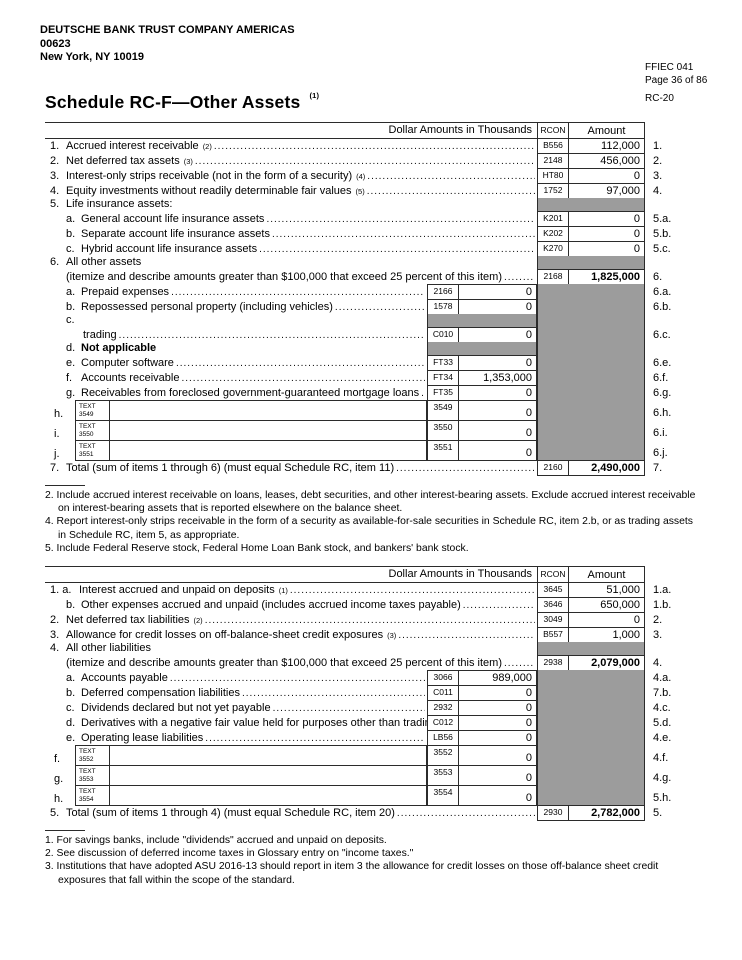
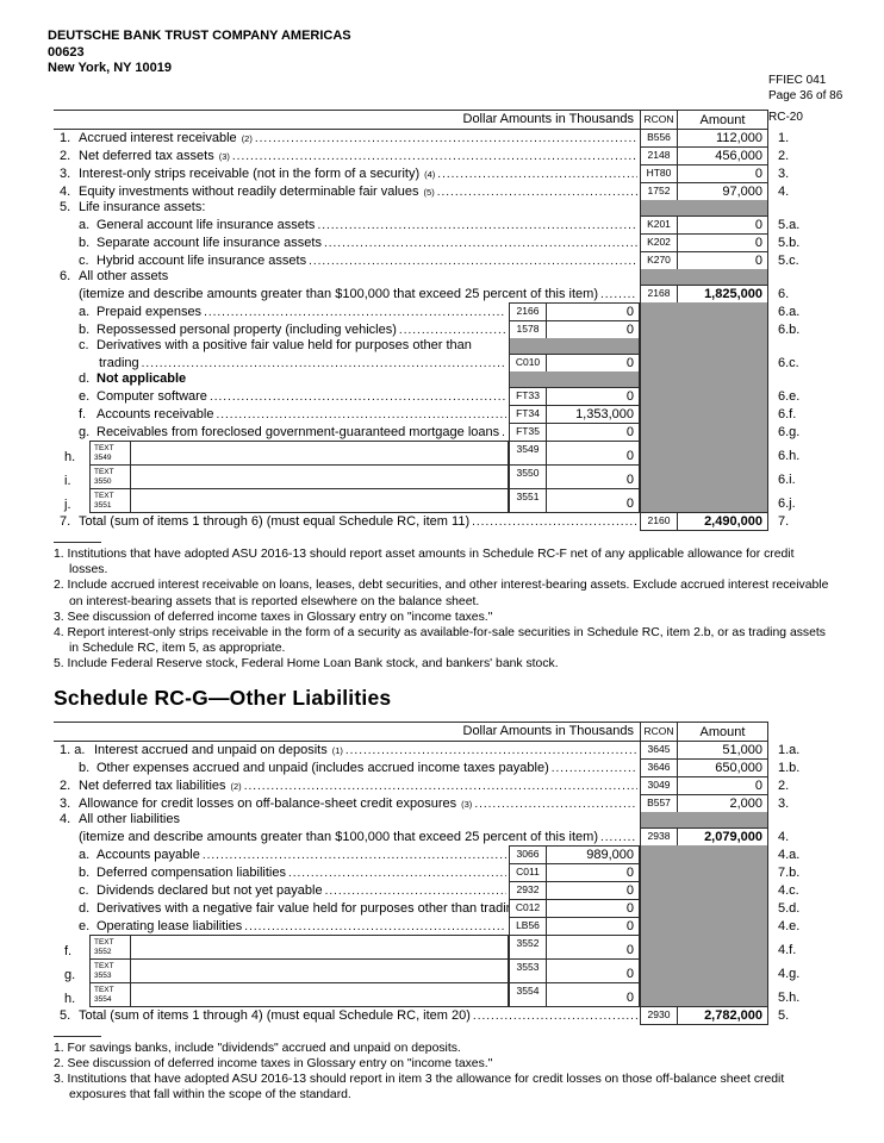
  DEUTSCHE BANK TRUST COMPANY AMERICAS
  00623
  New York, NY 10019
  FFIEC 041
  Page 36 of 86
  RC-20
- Schedule RC-F—Other Assets (1)
  Dollar Amounts in Thousands
  RCON
  Amount
  1.
  Accrued interest receivable
  (2)
  B556
  112,000
  1.
  2.
  Net deferred tax assets
  (3)
  2148
  456,000
  2.
  3.
  Interest-only strips receivable (not in the form of a security)
  (4)
  HT80
  0
  3.
  4.
  Equity investments without readily determinable fair values
  (5)
  1752
  97,000
  4.
  5.
  Life insurance assets:
  a.
  General account life insurance assets
  K201
  0
  5.a.
  b.
  Separate account life insurance assets
  K202
  0
  5.b.
  c.
  Hybrid account life insurance assets
  K270
  0
  5.c.
  6.
  All other assets
  (itemize and describe amounts greater than $100,000 that exceed 25 percent of this item)
  2168
  1,825,000
  6.
  a.
  Prepaid expenses
  2166
  0
  6.a.
  b.
  Repossessed personal property (including vehicles)
  1578
  0
  6.b.
  c.
+ Derivatives with a positive fair value held for purposes other than
  trading
  C010
  0
  6.c.
  d.
  Not applicable
  e.
  Computer software
  FT33
  0
  6.e.
  f.
  Accounts receivable
  FT34
  1,353,000
  6.f.
  g.
  Receivables from foreclosed government-guaranteed mortgage loans
  FT35
  0
  6.g.
  h.
  3549
  0
  6.h.
  i.
  3550
  0
  6.i.
  j.
  3551
  0
  6.j.
  7.
  Total (sum of items 1 through 6) (must equal Schedule RC, item 11)
  2160
  2,490,000
  7.
+ 1. Institutions that have adopted ASU 2016-13 should report asset amounts in Schedule RC-F net of any applicable allowance for credit losses.
  2. Include accrued interest receivable on loans, leases, debt securities, and other interest-bearing assets. Exclude accrued interest receivable on interest-bearing assets that is reported elsewhere on the balance sheet.
+ 3. See discussion of deferred income taxes in Glossary entry on "income taxes."
  4. Report interest-only strips receivable in the form of a security as available-for-sale securities in Schedule RC, item 2.b, or as trading assets in Schedule RC, item 5, as appropriate.
  5. Include Federal Reserve stock, Federal Home Loan Bank stock, and bankers' bank stock.
+ Schedule RC-G—Other Liabilities
  Dollar Amounts in Thousands
  RCON
  Amount
  1. a.
  Interest accrued and unpaid on deposits
  (1)
  3645
  51,000
  1.a.
  b.
  Other expenses accrued and unpaid (includes accrued income taxes payable)
  3646
  650,000
  1.b.
  2.
  Net deferred tax liabilities
  (2)
  3049
  0
  2.
  3.
  Allowance for credit losses on off-balance-sheet credit exposures
  (3)
  B557
- 1,000
+ 2,000
  3.
  4.
  All other liabilities
  (itemize and describe amounts greater than $100,000 that exceed 25 percent of this item)
  2938
  2,079,000
  4.
  a.
  Accounts payable
  3066
  989,000
  4.a.
  b.
  Deferred compensation liabilities
  C011
  0
  7.b.
  c.
  Dividends declared but not yet payable
  2932
  0
  4.c.
  d.
  Derivatives with a negative fair value held for purposes other than tradi
  C012
  0
  5.d.
  e.
  Operating lease liabilities
  LB56
  0
  4.e.
  f.
  3552
  0
  4.f.
  g.
  3553
  0
  4.g.
  h.
  3554
  0
  5.h.
  5.
  Total (sum of items 1 through 4) (must equal Schedule RC, item 20)
  2930
  2,782,000
  5.
  1. For savings banks, include "dividends" accrued and unpaid on deposits.
  2. See discussion of deferred income taxes in Glossary entry on "income taxes."
  3. Institutions that have adopted ASU 2016-13 should report in item 3 the allowance for credit losses on those off-balance sheet credit exposures that fall within the scope of the standard.
